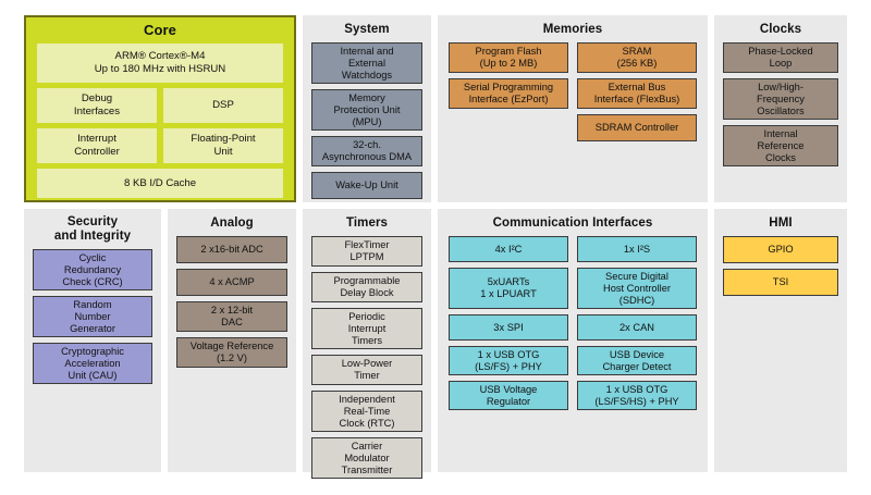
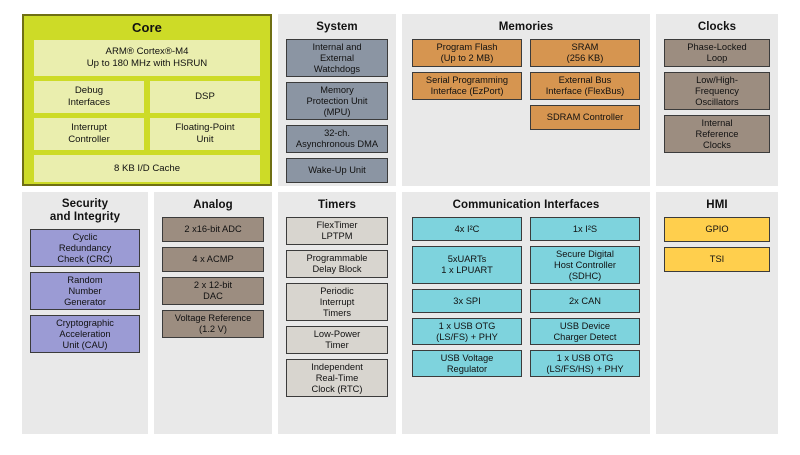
  Core
  ARM® Cortex®-M4
  Up to 180 MHz with HSRUN
  Debug
  Interfaces
  DSP
  Interrupt
  Controller
  Floating-Point
  Unit
  8 KB I/D Cache
  System
  Internal and
  External
  Watchdogs
  Memory
  Protection Unit
  (MPU)
  32-ch.
  Asynchronous DMA
  Wake-Up Unit
  Memories
  Program Flash
  (Up to 2 MB)
  Serial Programming
  Interface (EzPort)
  SRAM
  (256 KB)
  External Bus
  Interface (FlexBus)
  SDRAM Controller
  Clocks
  Phase-Locked
  Loop
  Low/High-
  Frequency
  Oscillators
  Internal
  Reference
  Clocks
  Security
  and Integrity
  Cyclic
  Redundancy
  Check (CRC)
  Random
  Number
  Generator
  Cryptographic
  Acceleration
  Unit (CAU)
  Analog
  2 x16-bit ADC
  4 x ACMP
  2 x 12-bit
  DAC
  Voltage Reference
  (1.2 V)
  Timers
  FlexTimer
  LPTPM
  Programmable
  Delay Block
  Periodic
  Interrupt
  Timers
  Low-Power
  Timer
  Independent
  Real-Time
  Clock (RTC)
- Carrier
- Modulator
- Transmitter
  Communication Interfaces
  4x I²C
  5xUARTs
  1 x LPUART
  3x SPI
  1 x USB OTG
  (LS/FS) + PHY
  USB Voltage
  Regulator
  1x I²S
  Secure Digital
  Host Controller
  (SDHC)
  2x CAN
  USB Device
  Charger Detect
  1 x USB OTG
  (LS/FS/HS) + PHY
  HMI
  GPIO
  TSI
